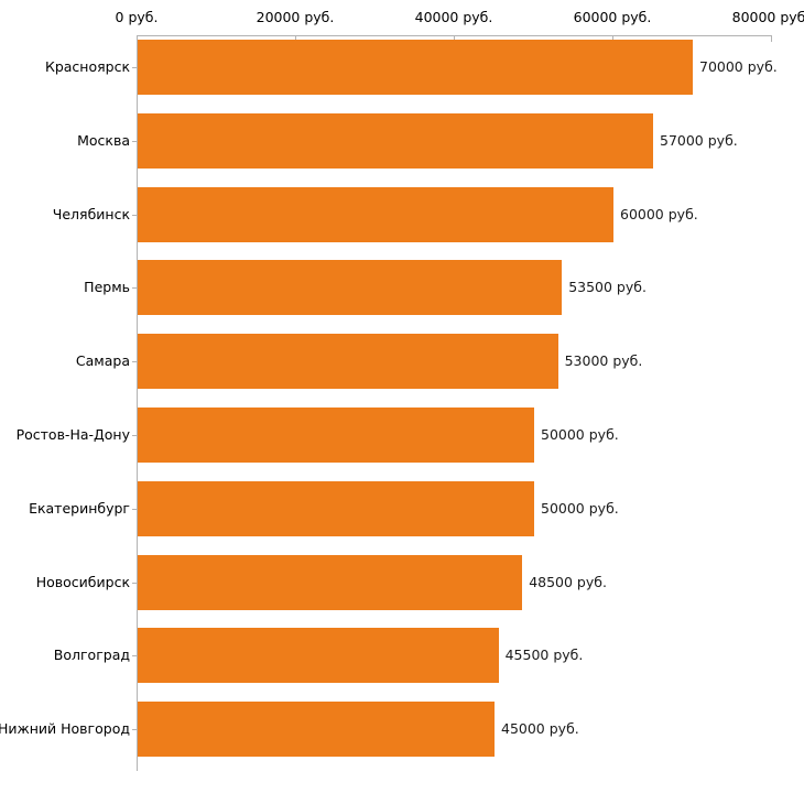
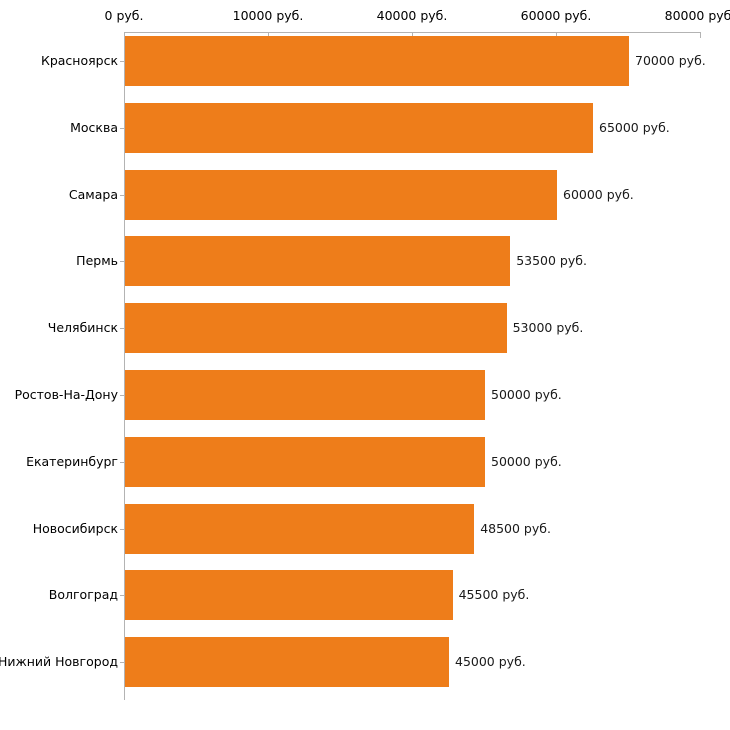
  0 руб.
- 20000 руб.
+ 10000 руб.
  40000 руб.
  60000 руб.
  80000 руб
  Красноярск
  70000 руб.
  Москва
- 57000 руб.
+ 65000 руб.
- Челябинск
+ Самара
  60000 руб.
  Пермь
  53500 руб.
- Самара
+ Челябинск
  53000 руб.
  Ростов-На-Дону
  50000 руб.
  Екатеринбург
  50000 руб.
  Новосибирск
  48500 руб.
  Волгоград
  45500 руб.
  Нижний Новгород
  45000 руб.
